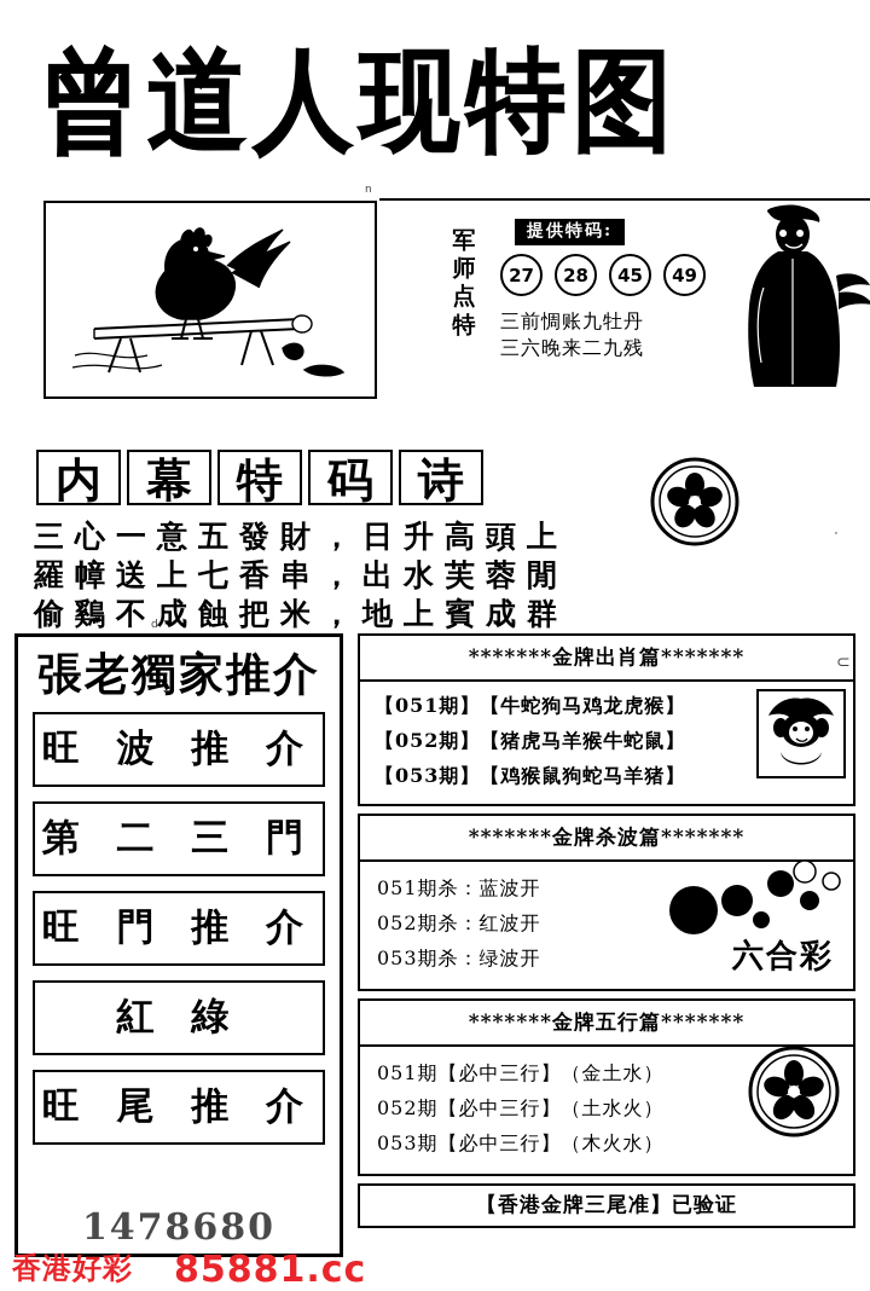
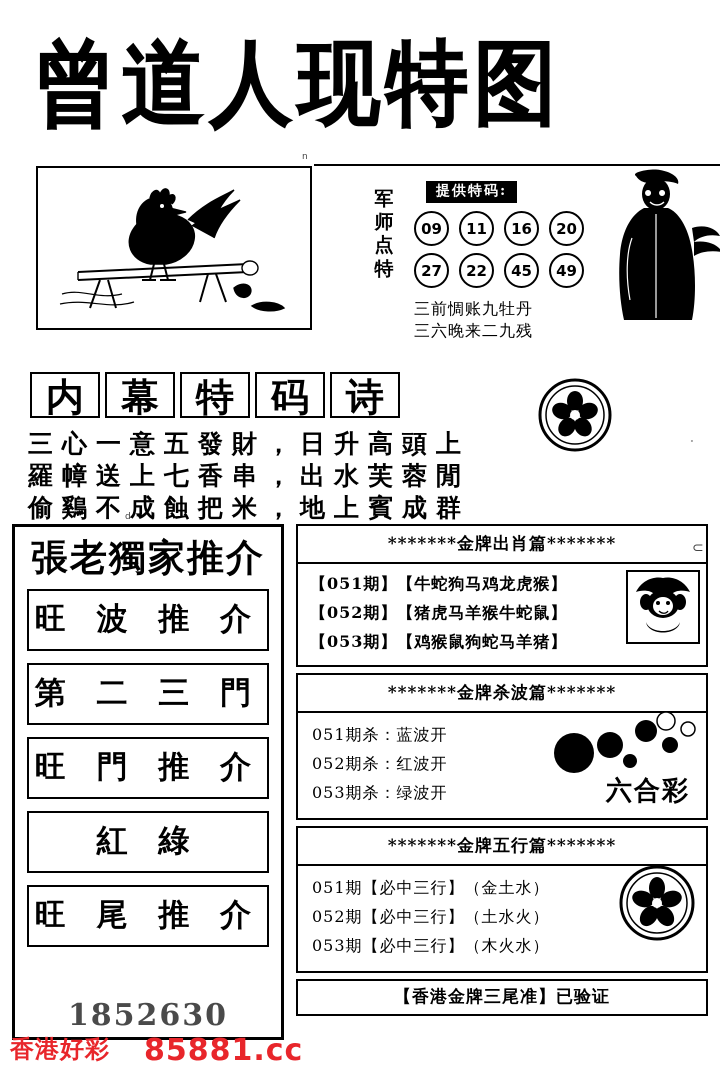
  曾道人现特图
  军师点特
  提供特码:
+ 09
+ 11
+ 16
+ 20
  27
- 28
+ 22
  45
  49
  三前惆账九牡丹
  三六晚来二九残
  内 幕 特 码 诗
  三心一意五發財，日升高頭上
  羅幛送上七香串，出水芙蓉閒
  偷鷄不成蝕把米，地上賓成群
  張老獨家推介
  旺 波 推 介
  第 二 三 門
  旺 門 推 介
  紅 綠
  旺 尾 推 介
- 1478680
+ 1852630
  *******金牌出肖篇*******
  【051期】【牛蛇狗马鸡龙虎猴】
  【052期】【猪虎马羊猴牛蛇鼠】
  【053期】【鸡猴鼠狗蛇马羊猪】
  *******金牌杀波篇*******
  051期杀：蓝波开
  052期杀：红波开
  053期杀：绿波开
  六合彩
  *******金牌五行篇*******
  051期【必中三行】（金土水）
  052期【必中三行】（土水火）
  053期【必中三行】（木火水）
  【香港金牌三尾准】已验证
  n
  。
  d
  ⊂
  香港好彩
  85881.cc
